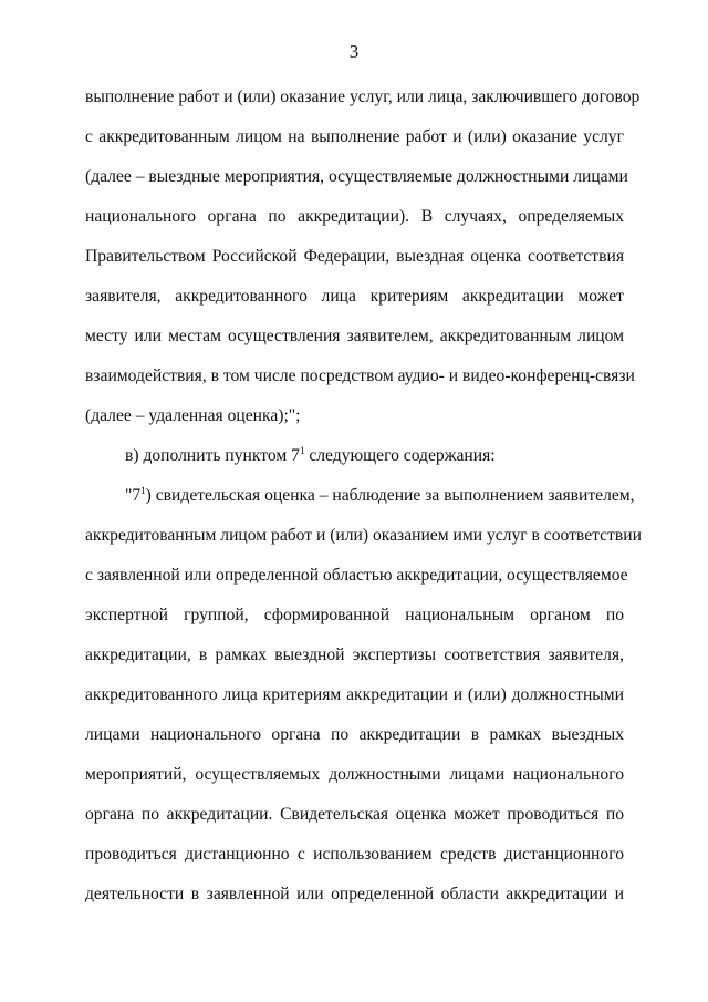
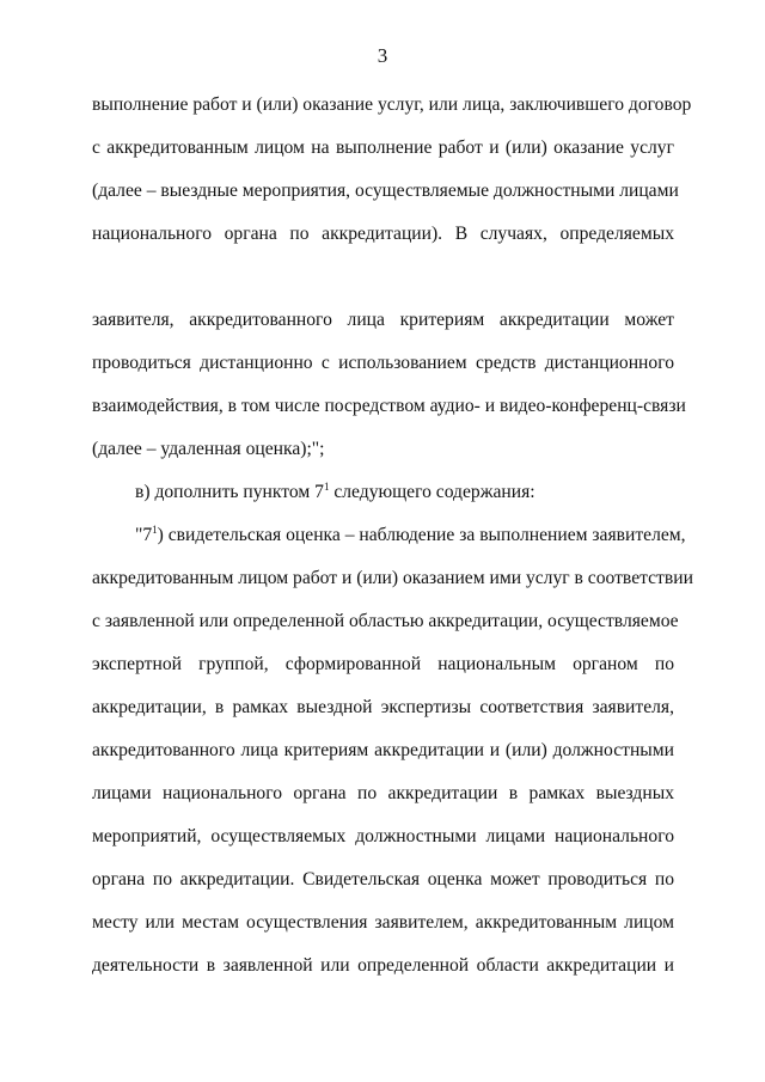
  3
  выполнение работ и (или) оказание услуг, или лица, заключившего договор
  с аккредитованным лицом на выполнение работ и (или) оказание услуг
  (далее – выездные мероприятия, осуществляемые должностными лицами
  национального органа по аккредитации). В случаях, определяемых
- Правительством Российской Федерации, выездная оценка соответствия
  заявителя, аккредитованного лица критериям аккредитации может
- месту или местам осуществления заявителем, аккредитованным лицом
+ проводиться дистанционно с использованием средств дистанционного
  взаимодействия, в том числе посредством аудио- и видео-конференц-связи
  (далее – удаленная оценка);";
  в) дополнить пунктом 71 следующего содержания:
  "71) свидетельская оценка – наблюдение за выполнением заявителем,
  аккредитованным лицом работ и (или) оказанием ими услуг в соответствии
  с заявленной или определенной областью аккредитации, осуществляемое
  экспертной группой, сформированной национальным органом по
  аккредитации, в рамках выездной экспертизы соответствия заявителя,
  аккредитованного лица критериям аккредитации и (или) должностными
  лицами национального органа по аккредитации в рамках выездных
  мероприятий, осуществляемых должностными лицами национального
  органа по аккредитации. Свидетельская оценка может проводиться по
- проводиться дистанционно с использованием средств дистанционного
+ месту или местам осуществления заявителем, аккредитованным лицом
  деятельности в заявленной или определенной области аккредитации и
